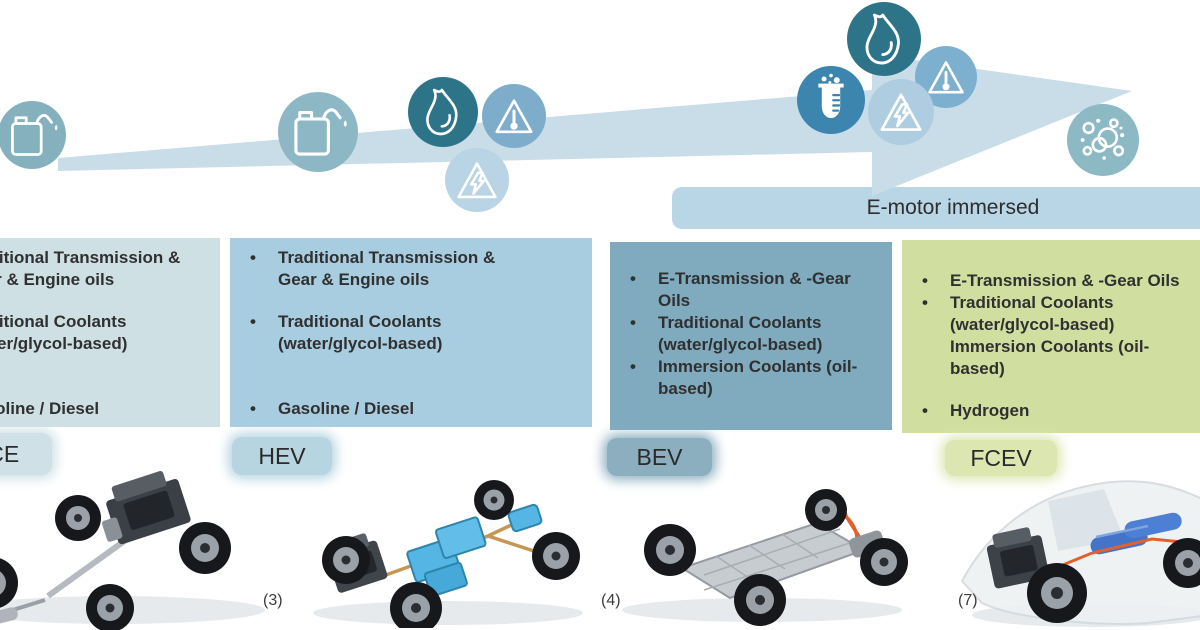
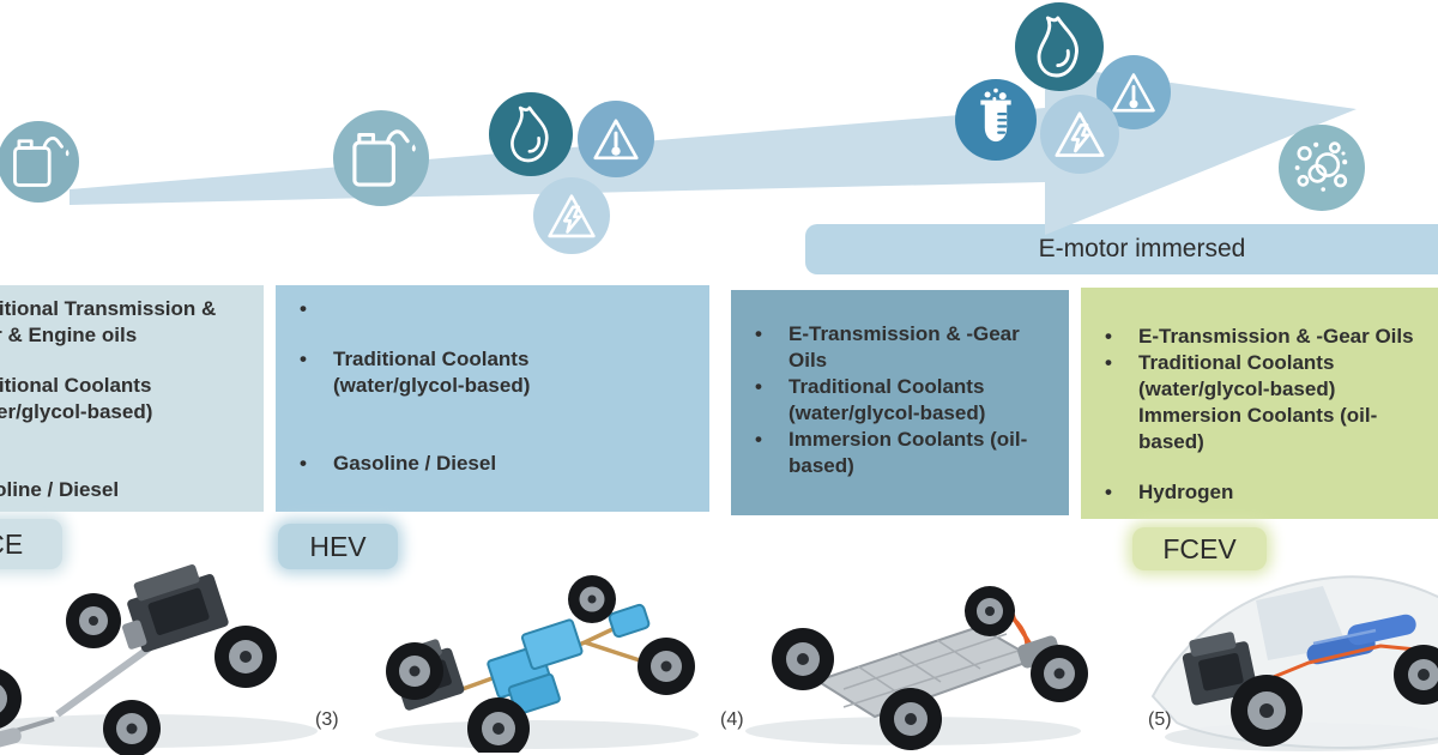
  E-motor immersed
  itional Transmission & & Engine oils
  itional Coolants er/glycol-based)
  oline / Diesel
  •
- Traditional Transmission & Gear & Engine oils
  •
  Traditional Coolants (water/glycol-based)
  •
  Gasoline / Diesel
  •
  E-Transmission & -Gear Oils
  •
  Traditional Coolants (water/glycol-based)
  •
  Immersion Coolants (oil-based)
  •
  E-Transmission & -Gear Oils
  •
  Traditional Coolants (water/glycol-based)
  Immersion Coolants (oil-based)
  •
  Hydrogen
  HEV
- BEV
  FCEV
  (3)
  (4)
- (7)
+ (5)
